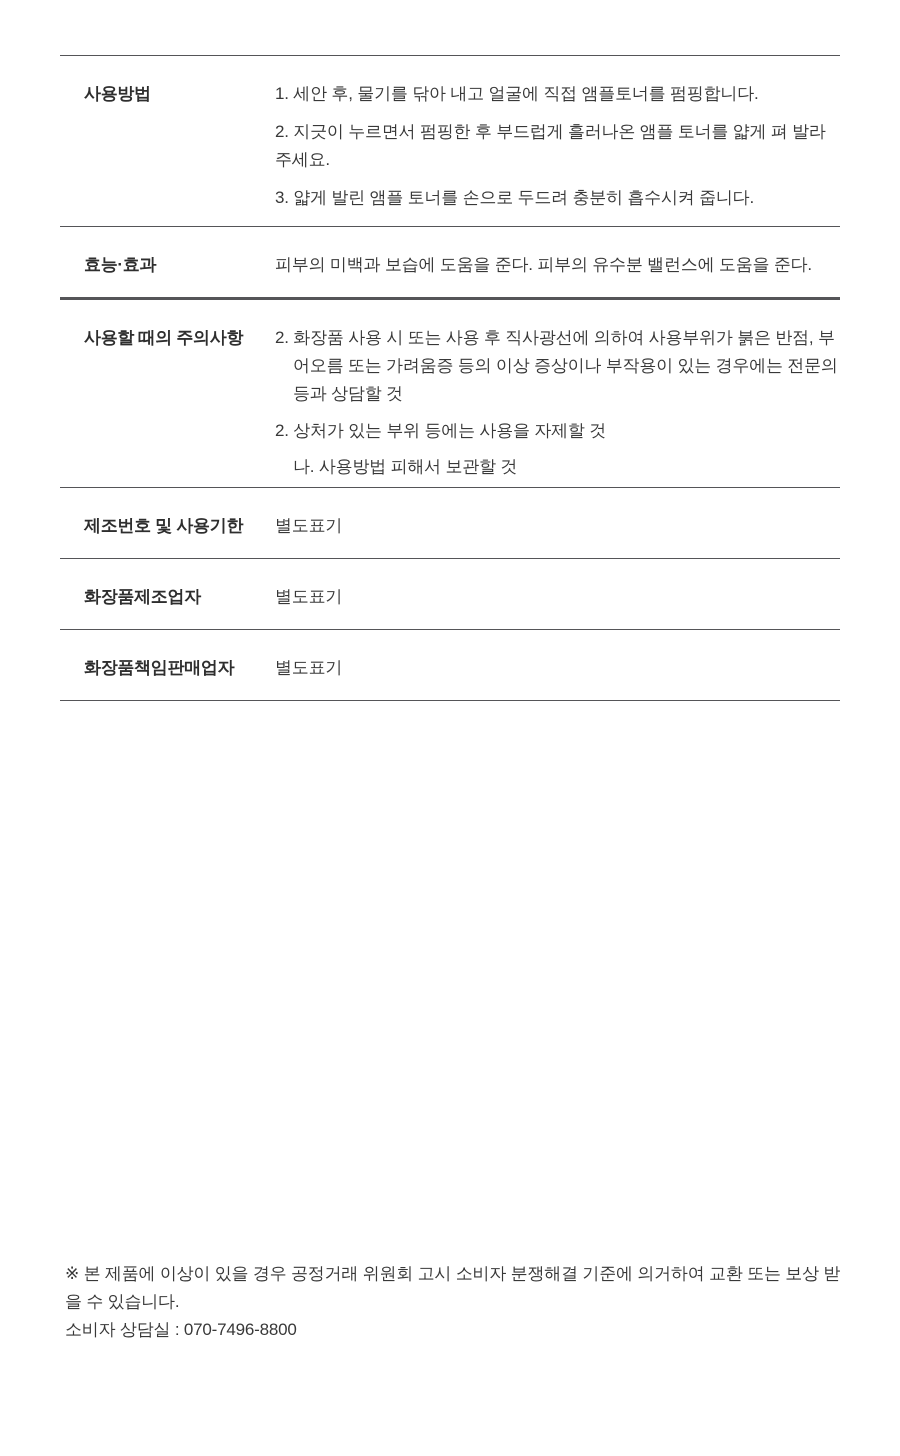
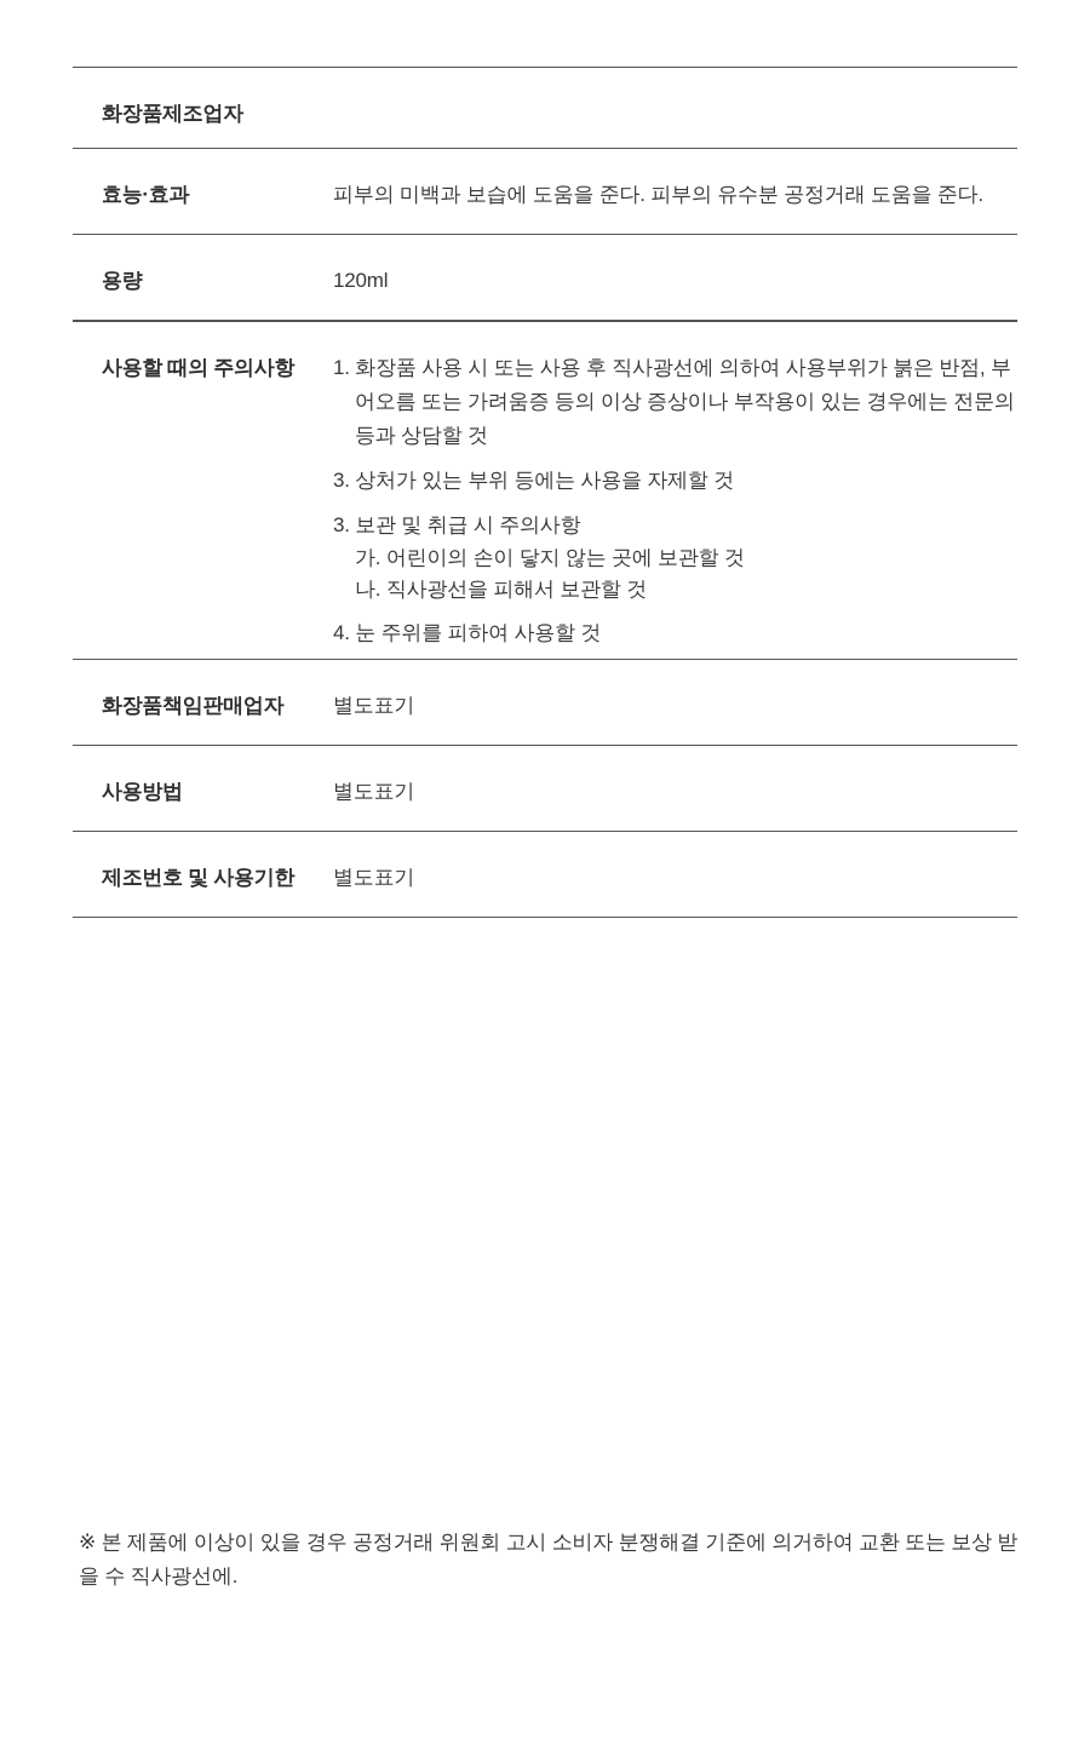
- 사용방법
+ 화장품제조업자
- 1. 세안 후, 물기를 닦아 내고 얼굴에 직접 앰플토너를 펌핑합니다.
- 2. 지긋이 누르면서 펌핑한 후 부드럽게 흘러나온 앰플 토너를 얇게 펴 발라 주세요.
- 3. 얇게 발린 앰플 토너를 손으로 두드려 충분히 흡수시켜 줍니다.
  효능·효과
- 피부의 미백과 보습에 도움을 준다. 피부의 유수분 밸런스에 도움을 준다.
+ 피부의 미백과 보습에 도움을 준다. 피부의 유수분 공정거래 도움을 준다.
+ 용량
+ 120ml
  사용할 때의 주의사항
- 2. 화장품 사용 시 또는 사용 후 직사광선에 의하여 사용부위가 붉은 반점, 부어오름 또는 가려움증 등의 이상 증상이나 부작용이 있는 경우에는 전문의 등과 상담할 것
+ 1. 화장품 사용 시 또는 사용 후 직사광선에 의하여 사용부위가 붉은 반점, 부어오름 또는 가려움증 등의 이상 증상이나 부작용이 있는 경우에는 전문의 등과 상담할 것
- 2. 상처가 있는 부위 등에는 사용을 자제할 것
+ 3. 상처가 있는 부위 등에는 사용을 자제할 것
+ 3. 보관 및 취급 시 주의사항
+ 가. 어린이의 손이 닿지 않는 곳에 보관할 것
- 나. 사용방법 피해서 보관할 것
+ 나. 직사광선을 피해서 보관할 것
+ 4. 눈 주위를 피하여 사용할 것
- 제조번호 및 사용기한
+ 화장품책임판매업자
  별도표기
- 화장품제조업자
+ 사용방법
  별도표기
- 화장품책임판매업자
+ 제조번호 및 사용기한
  별도표기
- ※ 본 제품에 이상이 있을 경우 공정거래 위원회 고시 소비자 분쟁해결 기준에 의거하여 교환 또는 보상 받을 수 있습니다.
+ ※ 본 제품에 이상이 있을 경우 공정거래 위원회 고시 소비자 분쟁해결 기준에 의거하여 교환 또는 보상 받을 수 직사광선에.
- 소비자 상담실 : 070-7496-8800
